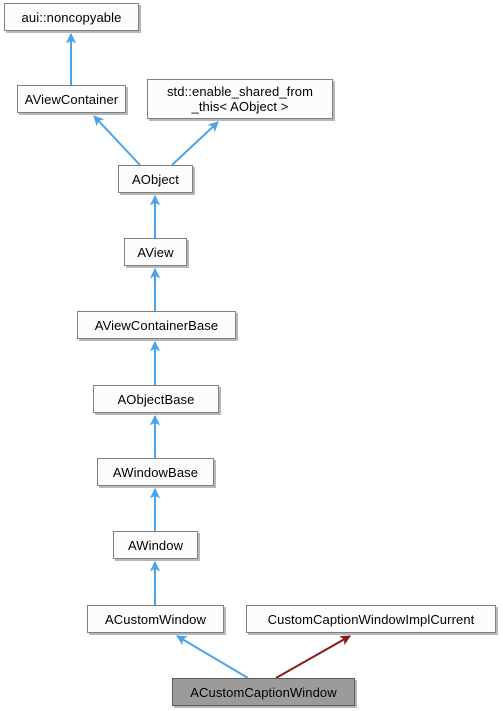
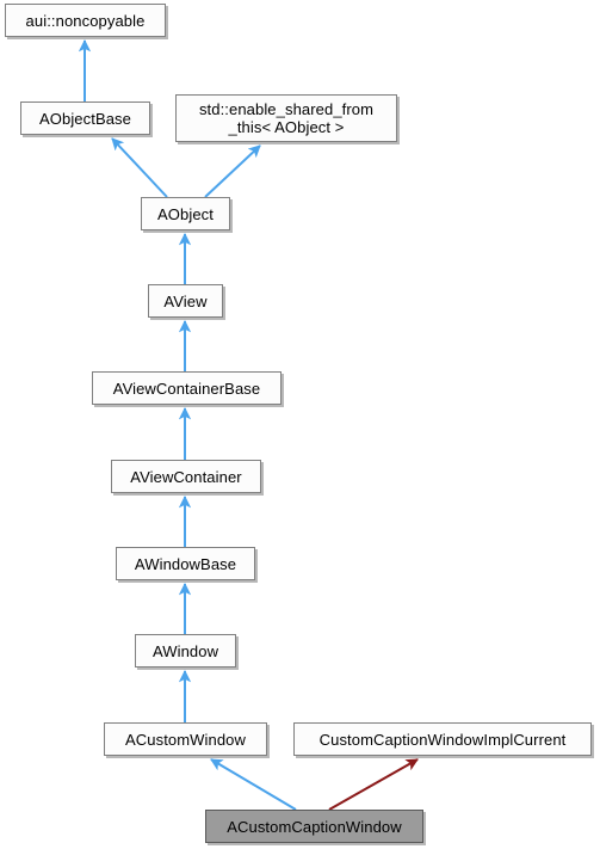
  aui::noncopyable
- AViewContainer
+ AObjectBase
  std::enable_shared_from
  _this< AObject >
  AObject
  AView
  AViewContainerBase
- AObjectBase
+ AViewContainer
  AWindowBase
  AWindow
  ACustomWindow
  CustomCaptionWindowImplCurrent
  ACustomCaptionWindow
